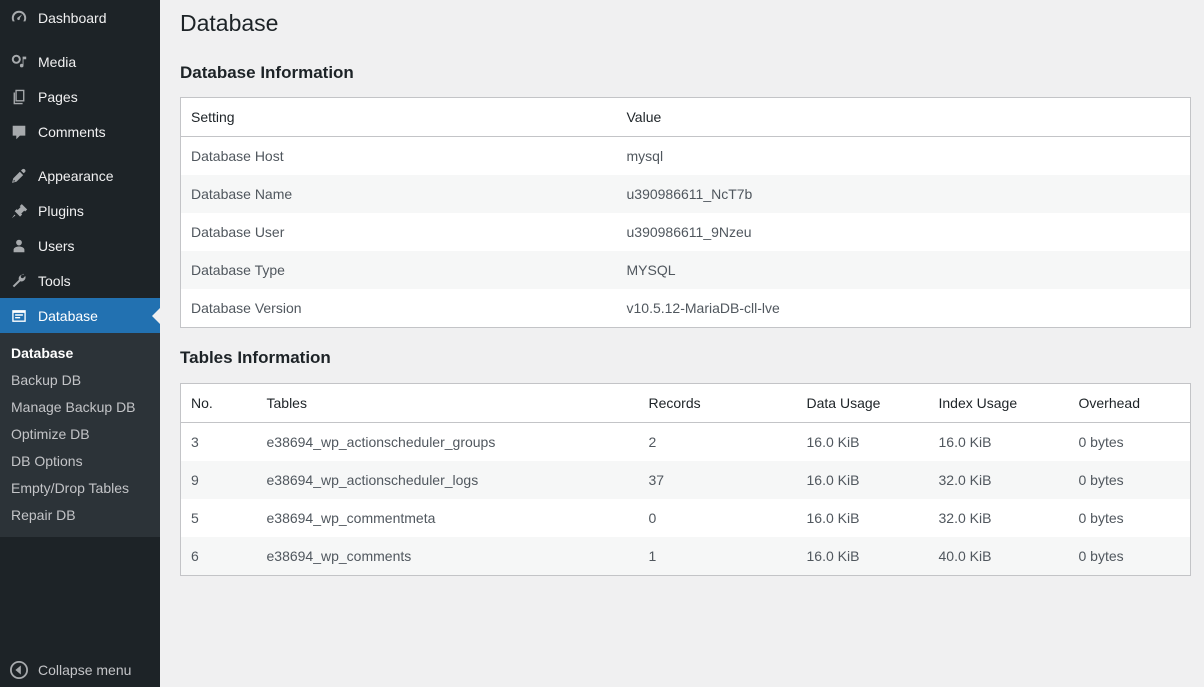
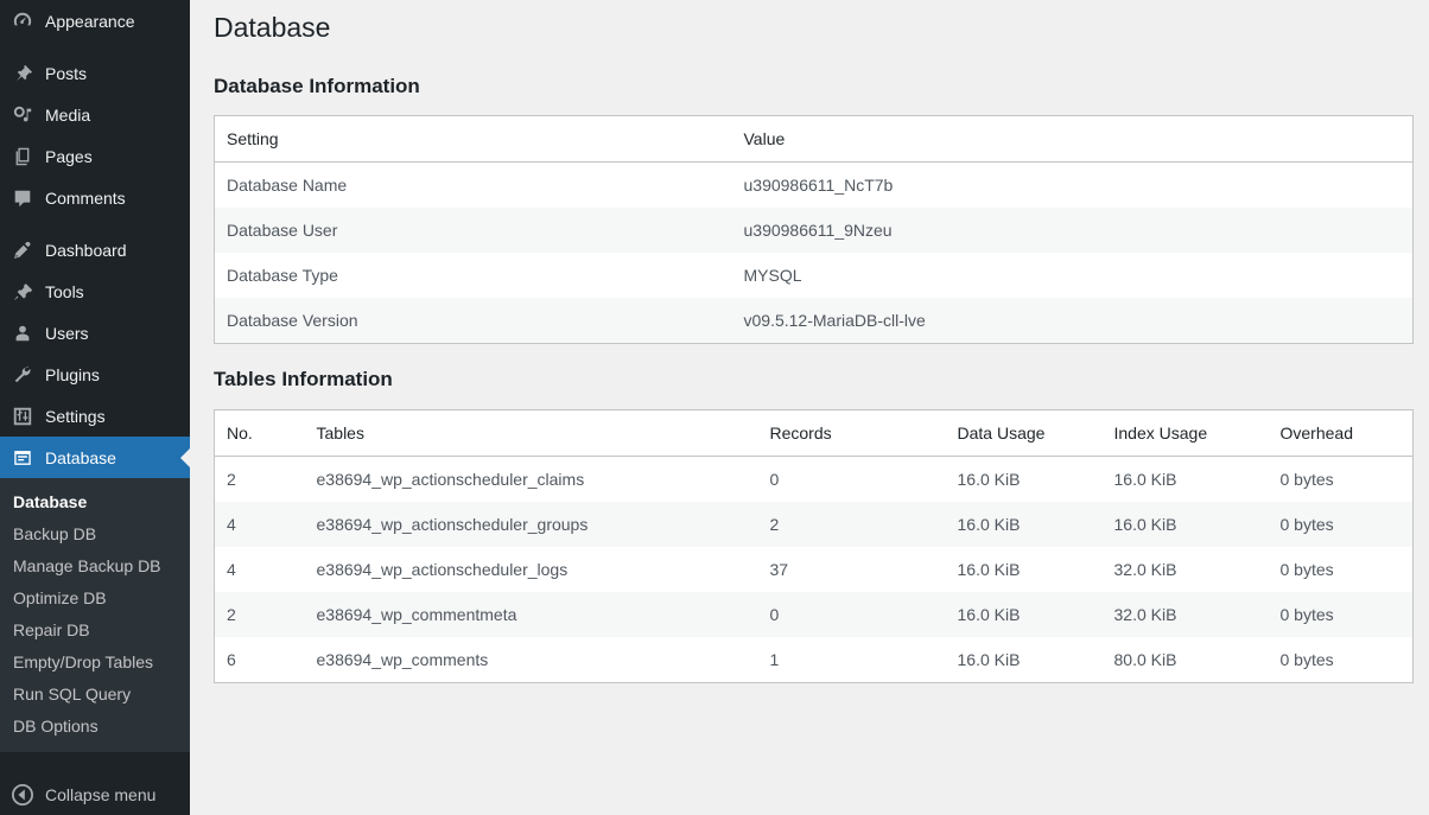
- Dashboard
+ Appearance
+ Posts
  Media
  Pages
  Comments
- Appearance
+ Dashboard
- Plugins
+ Tools
  Users
- Tools
+ Plugins
+ Settings
  Database
  Database
  Backup DB
  Manage Backup DB
  Optimize DB
- DB Options
+ Repair DB
  Empty/Drop Tables
+ Run SQL Query
- Repair DB
+ DB Options
  Collapse menu
  Database
  Database Information
  Setting	Value
- Database Host	mysql
  Database Name	u390986611_NcT7b
  Database User	u390986611_9Nzeu
  Database Type	MYSQL
- Database Version	v10.5.12-MariaDB-cll-lve
+ Database Version	v09.5.12-MariaDB-cll-lve
  Tables Information
  No.	Tables	Records	Data Usage	Index Usage	Overhead
+ 2	e38694_wp_actionscheduler_claims	0	16.0 KiB	16.0 KiB	0 bytes
- 3	e38694_wp_actionscheduler_groups	2	16.0 KiB	16.0 KiB	0 bytes
+ 4	e38694_wp_actionscheduler_groups	2	16.0 KiB	16.0 KiB	0 bytes
- 9	e38694_wp_actionscheduler_logs	37	16.0 KiB	32.0 KiB	0 bytes
+ 4	e38694_wp_actionscheduler_logs	37	16.0 KiB	32.0 KiB	0 bytes
- 5	e38694_wp_commentmeta	0	16.0 KiB	32.0 KiB	0 bytes
+ 2	e38694_wp_commentmeta	0	16.0 KiB	32.0 KiB	0 bytes
- 6	e38694_wp_comments	1	16.0 KiB	40.0 KiB	0 bytes
+ 6	e38694_wp_comments	1	16.0 KiB	80.0 KiB	0 bytes
